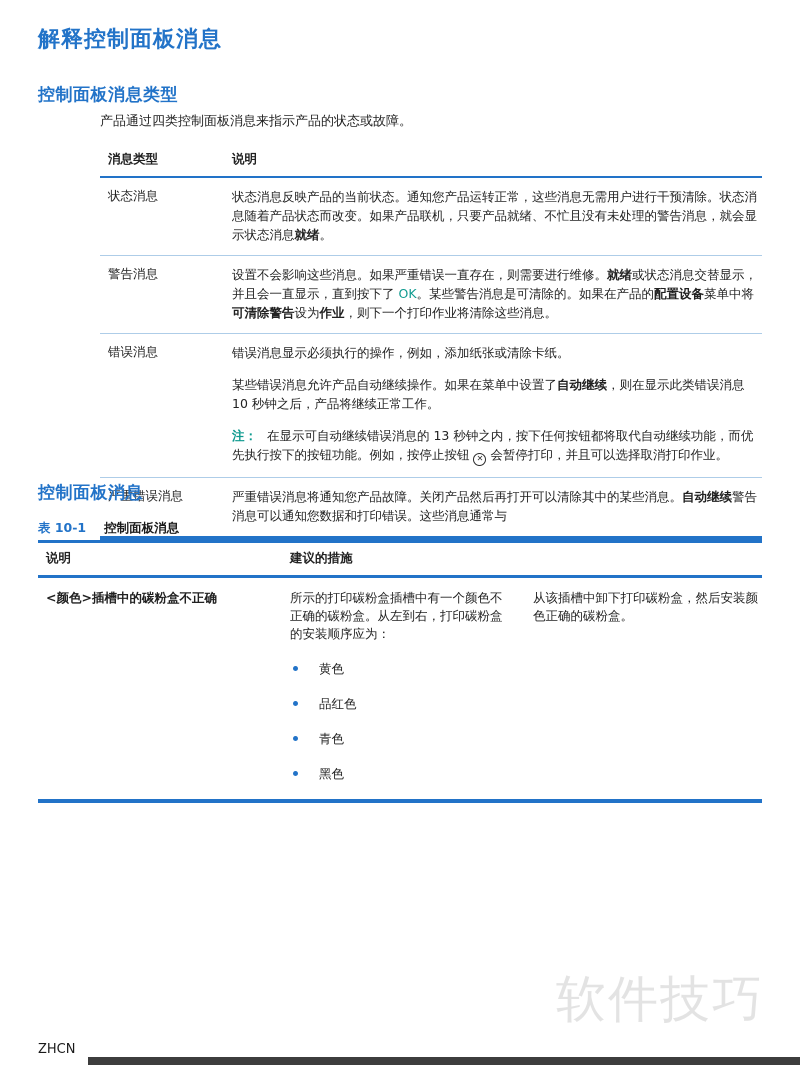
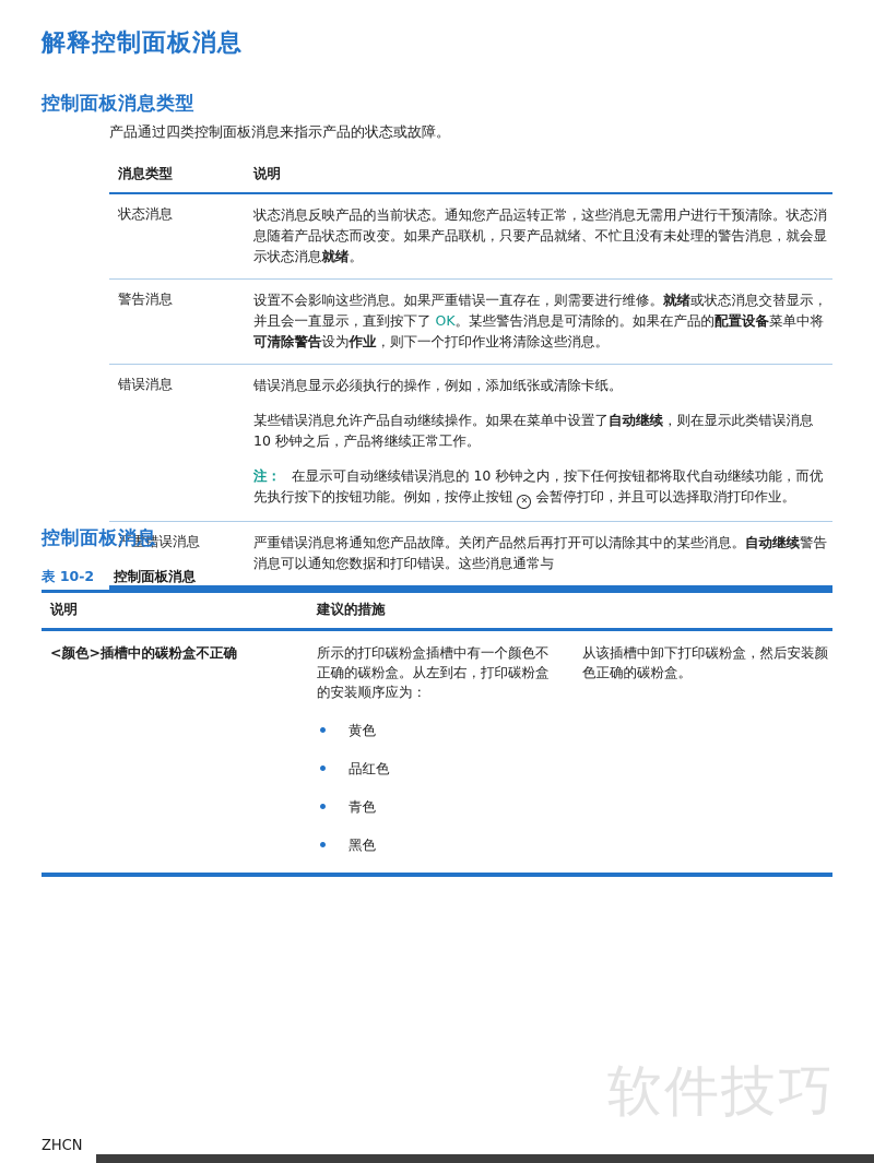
  解释控制面板消息
  控制面板消息类型
  产品通过四类控制面板消息来指示产品的状态或故障。
  消息类型
  说明
  状态消息
  状态消息反映产品的当前状态。通知您产品运转正常，这些消息无需用户进行干预清除。状态消息随着产品状态而改变。如果产品联机，只要产品就绪、不忙且没有未处理的警告消息，就会显示状态消息就绪。
  警告消息
  设置不会影响这些消息。如果严重错误一直存在，则需要进行维修。就绪或状态消息交替显示，并且会一直显示，直到按下了 OK。某些警告消息是可清除的。如果在产品的配置设备菜单中将可清除警告设为作业，则下一个打印作业将清除这些消息。
  错误消息
  错误消息显示必须执行的操作，例如，添加纸张或清除卡纸。
  某些错误消息允许产品自动继续操作。如果在菜单中设置了自动继续，则在显示此类错误消息 10 秒钟之后，产品将继续正常工作。
- 注： 在显示可自动继续错误消息的 13 秒钟之内，按下任何按钮都将取代自动继续功能，而优先执行按下的按钮功能。例如，按停止按钮 ✕ 会暂停打印，并且可以选择取消打印作业。
+ 注： 在显示可自动继续错误消息的 10 秒钟之内，按下任何按钮都将取代自动继续功能，而优先执行按下的按钮功能。例如，按停止按钮 ✕ 会暂停打印，并且可以选择取消打印作业。
  严重错误消息
  严重错误消息将通知您产品故障。关闭产品然后再打开可以清除其中的某些消息。自动继续警告消息可以通知您数据和打印错误。这些消息通常与
  控制面板消息
- 表 10-1 控制面板消息
+ 表 10-2 控制面板消息
  说明
  建议的措施
  <颜色>插槽中的碳粉盒不正确
  所示的打印碳粉盒插槽中有一个颜色不正确的碳粉盒。从左到右，打印碳粉盒的安装顺序应为：
  黄色
  品红色
  青色
  黑色
  从该插槽中卸下打印碳粉盒，然后安装颜色正确的碳粉盒。
  软件技巧
  ZHCN
